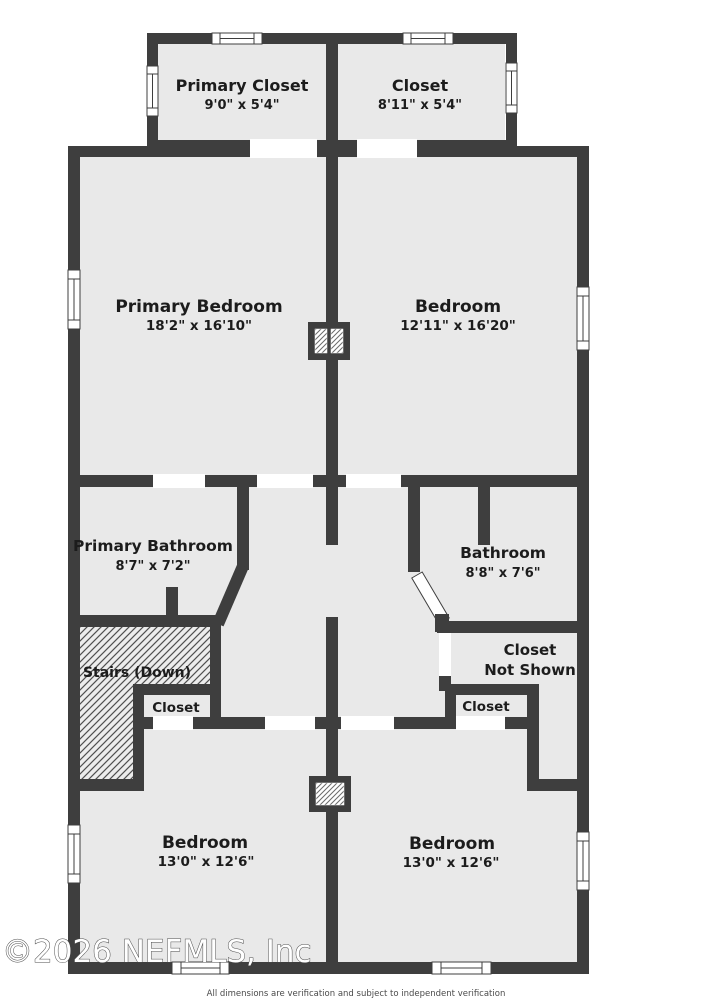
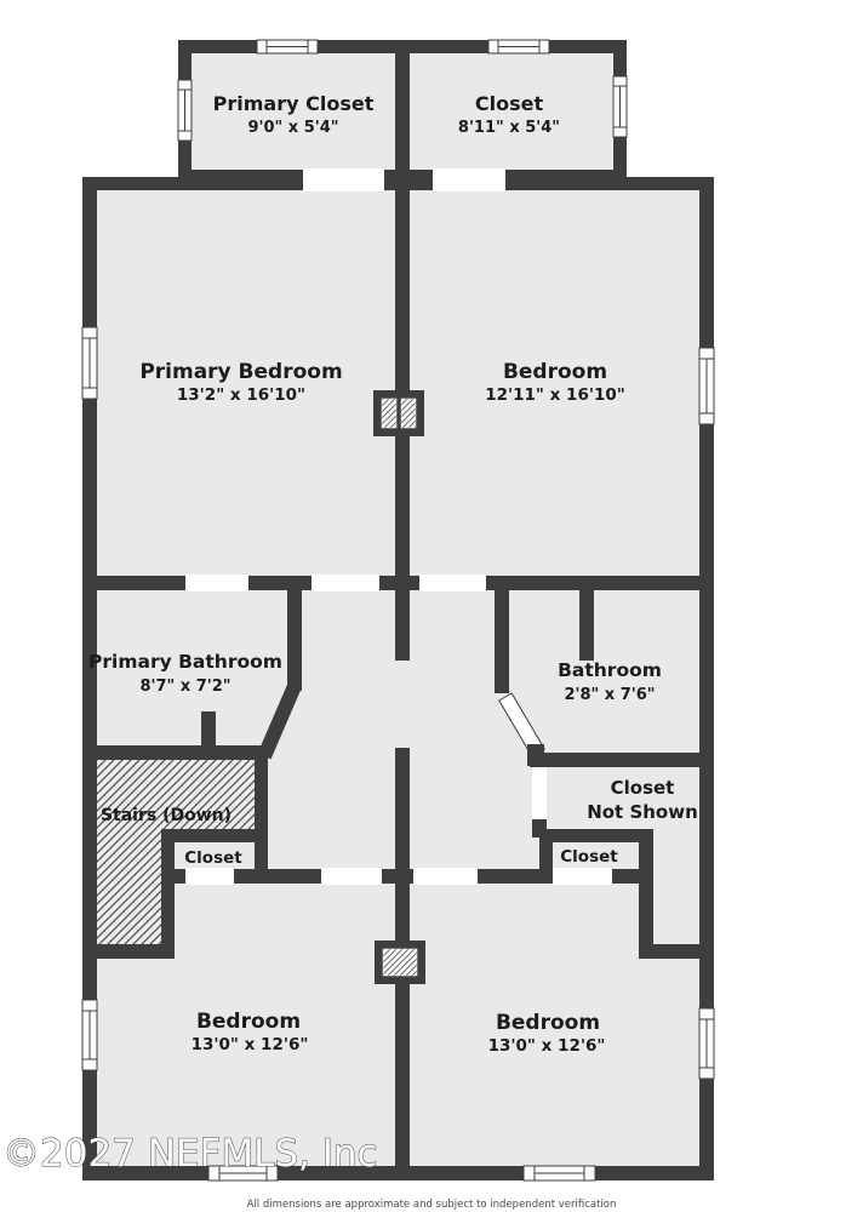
  Primary Closet
  9'0" x 5'4"
  Closet
  8'11" x 5'4"
  Primary Bedroom
- 18'2" x 16'10"
+ 13'2" x 16'10"
  Bedroom
- 12'11" x 16'20"
+ 12'11" x 16'10"
  Primary Bathroom
  8'7" x 7'2"
  Bathroom
- 8'8" x 7'6"
+ 2'8" x 7'6"
  Stairs (Down)
  Closet
  Closet
  Not Shown
  Closet
  Bedroom
  13'0" x 12'6"
  Bedroom
  13'0" x 12'6"
- ©2026 NEFMLS, Inc
+ ©2027 NEFMLS, Inc
- All dimensions are verification and subject to independent verification
+ All dimensions are approximate and subject to independent verification
